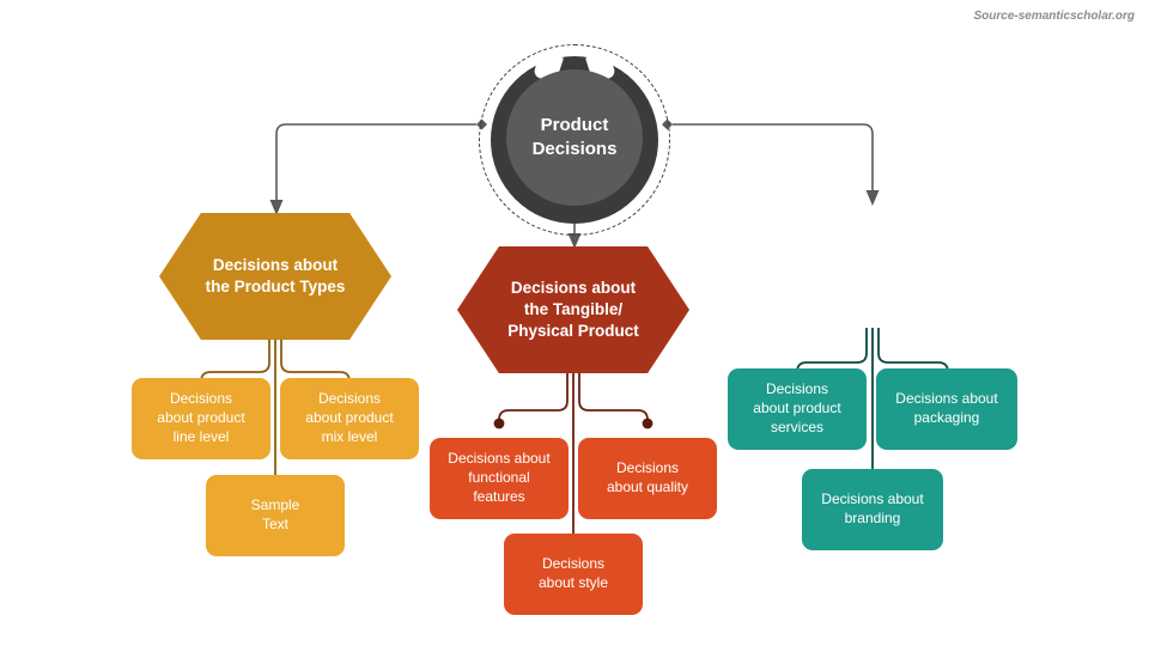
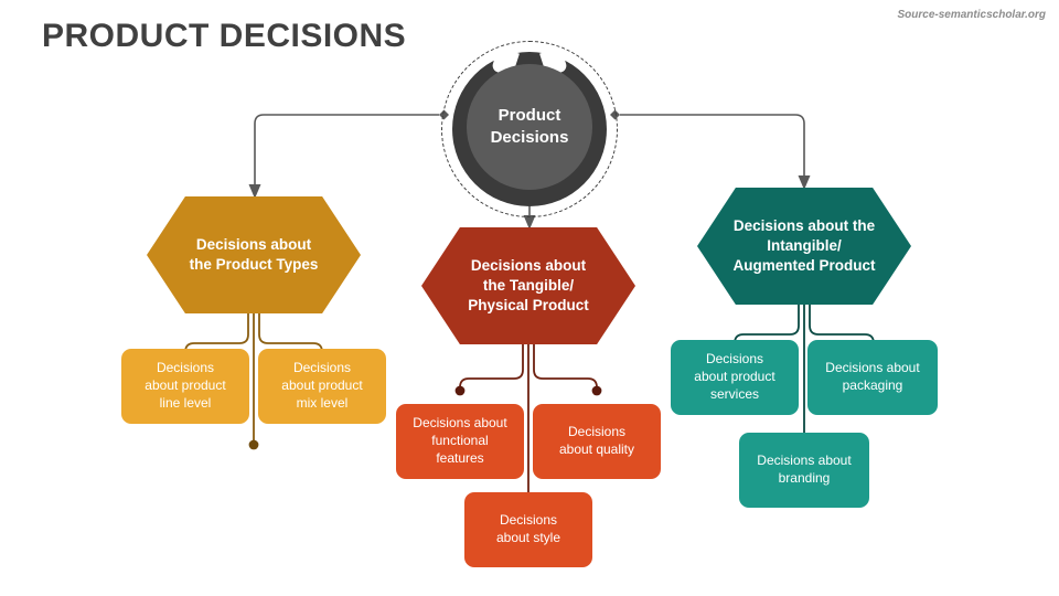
+ PRODUCT DECISIONS
  Source-semanticscholar.org
  Product
  Decisions
  Decisions about
  the Product Types
  Decisions
  about product
  line level
  Decisions
  about product
  mix level
- Sample
- Text
  Decisions about
  the Tangible/
  Physical Product
  Decisions about
  functional
  features
  Decisions
  about quality
  Decisions
  about style
+ Decisions about the
+ Intangible/
+ Augmented Product
  Decisions
  about product
  services
  Decisions about
  packaging
  Decisions about
  branding
